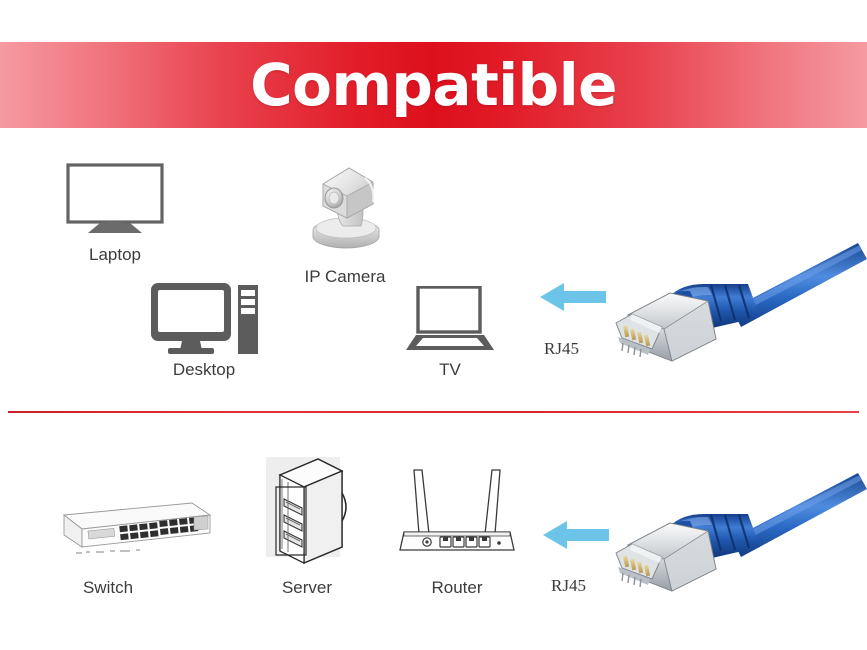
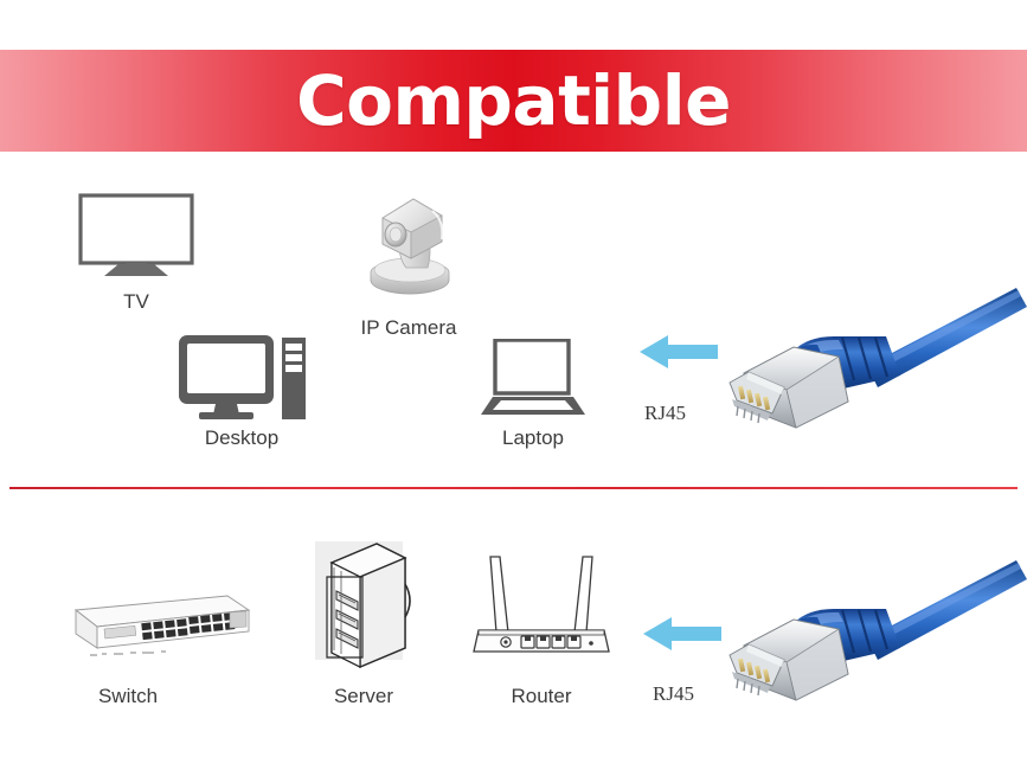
  Compatible
- Laptop
+ TV
  IP Camera
  Desktop
- TV
+ Laptop
  RJ45
  Switch
  Server
  Router
  RJ45
